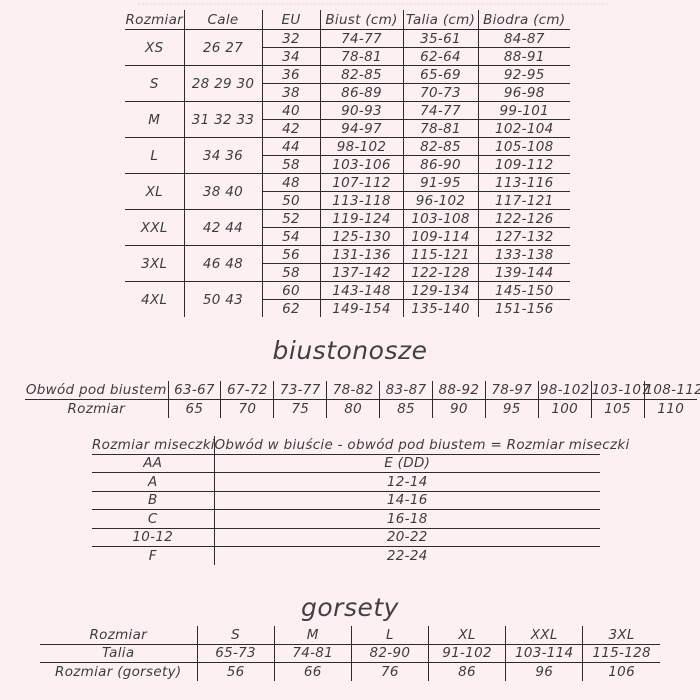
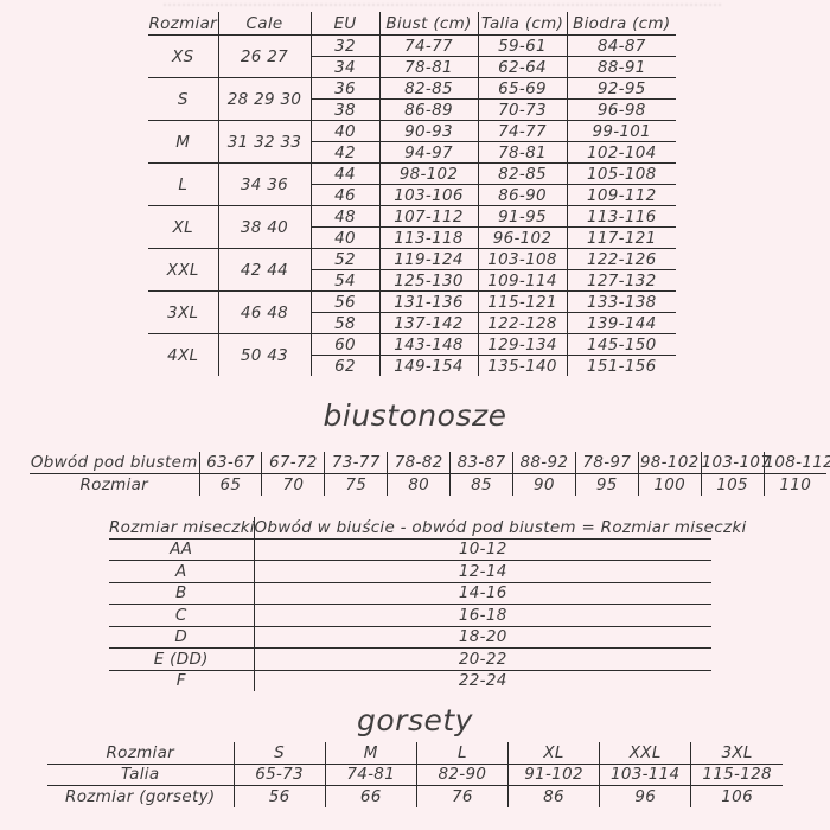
  Rozmiar	Cale	EU	Biust (cm)	Talia (cm)	Biodra (cm)
- XS	26 27	32	74-77	35-61	84-87
+ XS	26 27	32	74-77	59-61	84-87
  34	78-81	62-64	88-91
  S	28 29 30	36	82-85	65-69	92-95
  38	86-89	70-73	96-98
  M	31 32 33	40	90-93	74-77	99-101
  42	94-97	78-81	102-104
  L	34 36	44	98-102	82-85	105-108
- 58	103-106	86-90	109-112
+ 46	103-106	86-90	109-112
  XL	38 40	48	107-112	91-95	113-116
- 50	113-118	96-102	117-121
+ 40	113-118	96-102	117-121
  XXL	42 44	52	119-124	103-108	122-126
  54	125-130	109-114	127-132
  3XL	46 48	56	131-136	115-121	133-138
  58	137-142	122-128	139-144
  4XL	50 43	60	143-148	129-134	145-150
  62	149-154	135-140	151-156
  biustonosze
  Obwód pod biustem	63-67	67-72	73-77	78-82	83-87	88-92	78-97	98-102	103-10	108-112
  Rozmiar	65	70	75	80	85	90	95	100	105	110
  Rozmiar miseczki	Obwód w biuście - obwód pod biustem = Rozmiar miseczki
- AA	E (DD)
+ AA	10-12
  A	12-14
  B	14-16
  C	16-18
+ D	18-20
- 10-12	20-22
+ E (DD)	20-22
  F	22-24
  gorsety
  Rozmiar	S	M	L	XL	XXL	3XL
  Talia	65-73	74-81	82-90	91-102	103-114	115-128
  Rozmiar (gorsety)	56	66	76	86	96	106
